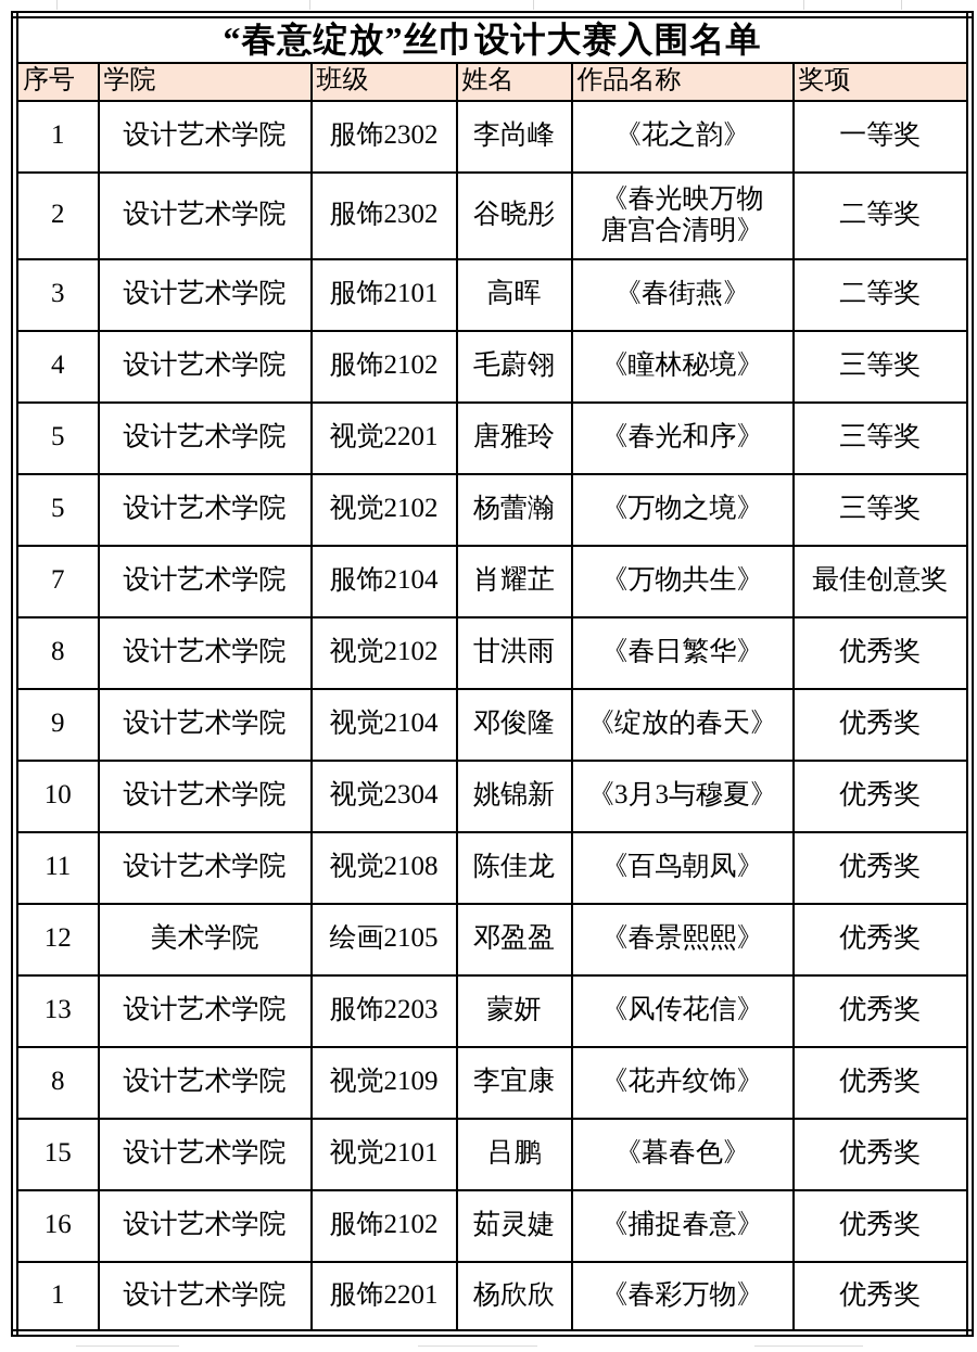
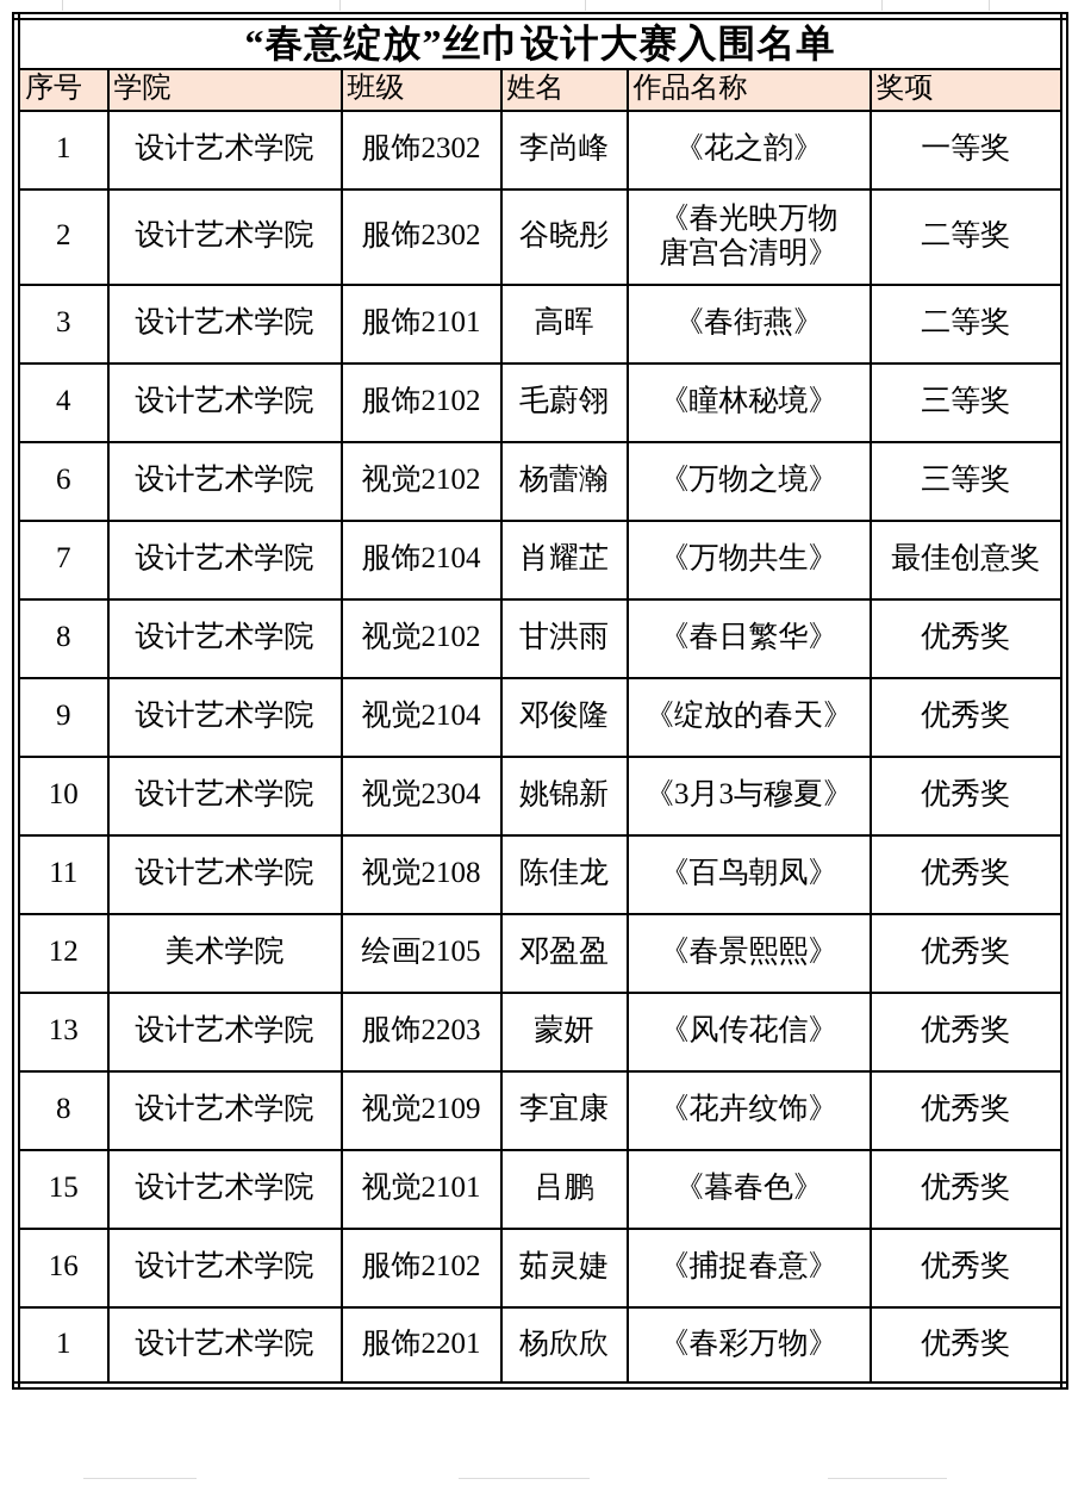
  “春意绽放”丝巾设计大赛入围名单
  序号	学院	班级	姓名	作品名称	奖项
  1	设计艺术学院	服饰2302	李尚峰	《花之韵》	一等奖
  2	设计艺术学院	服饰2302	谷晓彤	《春光映万物 唐宫合清明》	二等奖
  3	设计艺术学院	服饰2101	高晖	《春街燕》	二等奖
  4	设计艺术学院	服饰2102	毛蔚翎	《瞳林秘境》	三等奖
- 5	设计艺术学院	视觉2201	唐雅玲	《春光和序》	三等奖
- 5	设计艺术学院	视觉2102	杨蕾瀚	《万物之境》	三等奖
+ 6	设计艺术学院	视觉2102	杨蕾瀚	《万物之境》	三等奖
  7	设计艺术学院	服饰2104	肖耀芷	《万物共生》	最佳创意奖
  8	设计艺术学院	视觉2102	甘洪雨	《春日繁华》	优秀奖
  9	设计艺术学院	视觉2104	邓俊隆	《绽放的春天》	优秀奖
  10	设计艺术学院	视觉2304	姚锦新	《3月3与穆夏》	优秀奖
  11	设计艺术学院	视觉2108	陈佳龙	《百鸟朝凤》	优秀奖
  12	美术学院	绘画2105	邓盈盈	《春景熙熙》	优秀奖
  13	设计艺术学院	服饰2203	蒙妍	《风传花信》	优秀奖
  8	设计艺术学院	视觉2109	李宜康	《花卉纹饰》	优秀奖
  15	设计艺术学院	视觉2101	吕鹏	《暮春色》	优秀奖
  16	设计艺术学院	服饰2102	茹灵婕	《捕捉春意》	优秀奖
  1	设计艺术学院	服饰2201	杨欣欣	《春彩万物》	优秀奖
